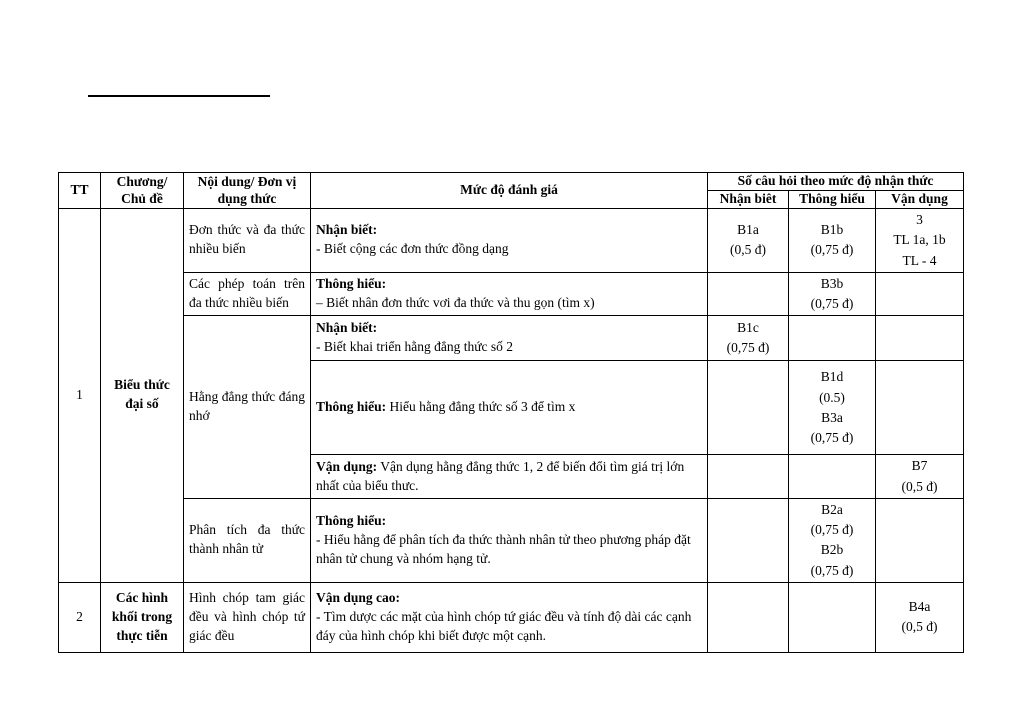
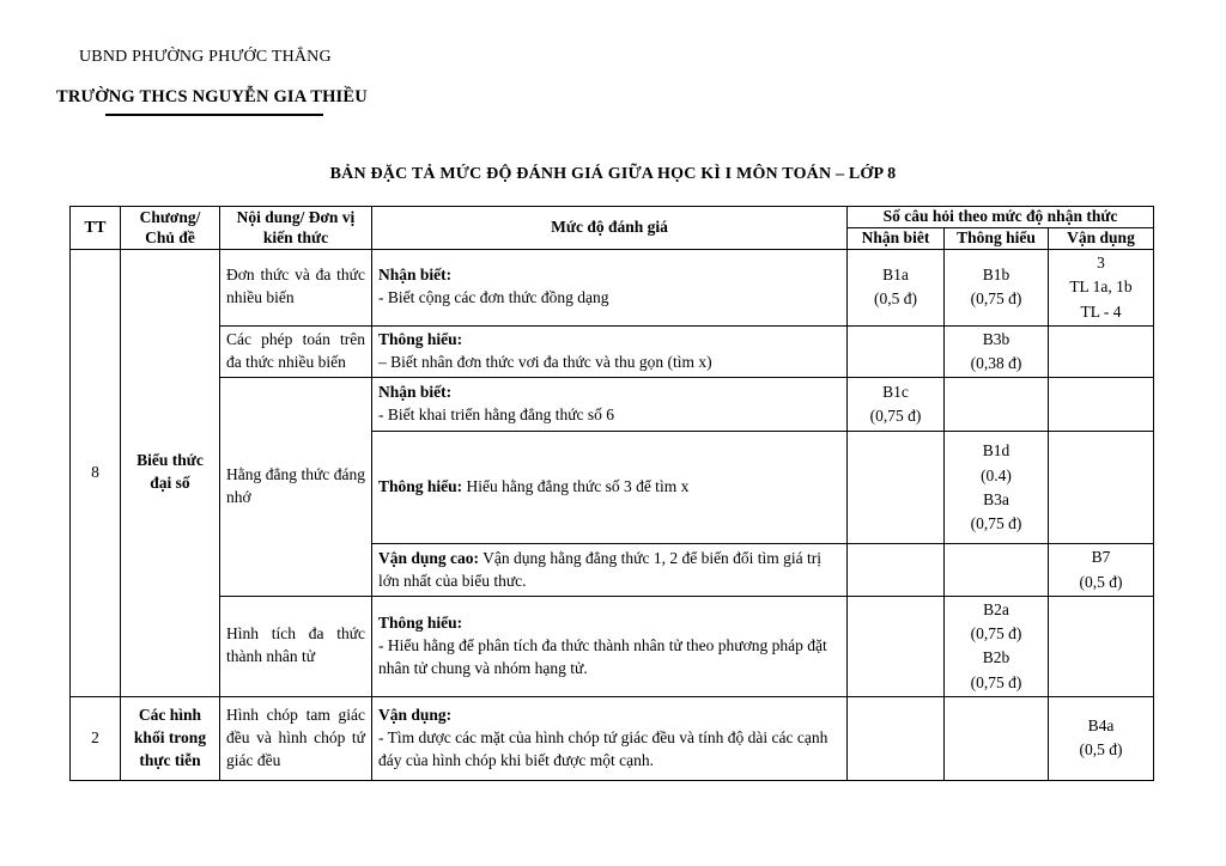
+ UBND PHƯỜNG PHƯỚC THẮNG
+ TRƯỜNG THCS NGUYỄN GIA THIỀU
+ BẢN ĐẶC TẢ MỨC ĐỘ ĐÁNH GIÁ GIỮA HỌC KÌ I MÔN TOÁN – LỚP 8
- TT	Chương/ Chủ đề	Nội dung/ Đơn vị dụng thức	Mức độ đánh giá	Số câu hỏi theo mức độ nhận thức
+ TT	Chương/ Chủ đề	Nội dung/ Đơn vị kiến thức	Mức độ đánh giá	Số câu hỏi theo mức độ nhận thức
  Nhận biêt	Thông hiểu	Vận dụng
- 1	Biểu thức đại số	Đơn thức và đa thức nhiều biến	Nhận biết:- Biết cộng các đơn thức đồng dạng	B1a (0,5 đ)	B1b (0,75 đ)	3 TL 1a, 1b TL - 4
+ 8	Biểu thức đại số	Đơn thức và đa thức nhiều biến	Nhận biết:- Biết cộng các đơn thức đồng dạng	B1a (0,5 đ)	B1b (0,75 đ)	3 TL 1a, 1b TL - 4
- Các phép toán trên đa thức nhiều biến	Thông hiểu:– Biết nhân đơn thức vơi đa thức và thu gọn (tìm x)		B3b (0,75 đ)
+ Các phép toán trên đa thức nhiều biến	Thông hiểu:– Biết nhân đơn thức vơi đa thức và thu gọn (tìm x)		B3b (0,38 đ)
- Hằng đẳng thức đáng nhớ	Nhận biết:- Biết khai triển hằng đẳng thức số 2	B1c (0,75 đ)
+ Hằng đẳng thức đáng nhớ	Nhận biết:- Biết khai triển hằng đẳng thức số 6	B1c (0,75 đ)
- Thông hiểu: Hiểu hằng đẳng thức số 3 để tìm x		B1d (0.5) B3a (0,75 đ)
+ Thông hiểu: Hiểu hằng đẳng thức số 3 để tìm x		B1d (0.4) B3a (0,75 đ)
- Vận dụng: Vận dụng hằng đẳng thức 1, 2 để biến đổi tìm giá trị lớn nhất của biểu thưc.			B7 (0,5 đ)
+ Vận dụng cao: Vận dụng hằng đẳng thức 1, 2 để biến đổi tìm giá trị lớn nhất của biểu thưc.			B7 (0,5 đ)
- Phân tích đa thức thành nhân tử	Thông hiểu:- Hiểu hằng để phân tích đa thức thành nhân tử theo phương pháp đặt nhân tử chung và nhóm hạng tử.		B2a (0,75 đ) B2b (0,75 đ)
+ Hình tích đa thức thành nhân tử	Thông hiểu:- Hiểu hằng để phân tích đa thức thành nhân tử theo phương pháp đặt nhân tử chung và nhóm hạng tử.		B2a (0,75 đ) B2b (0,75 đ)
- 2	Các hình khối trong thực tiễn	Hình chóp tam giác đều và hình chóp tứ giác đều	Vận dụng cao:- Tìm dược các mặt của hình chóp tứ giác đều và tính độ dài các cạnh đáy của hình chóp khi biết được một cạnh.			B4a (0,5 đ)
+ 2	Các hình khối trong thực tiễn	Hình chóp tam giác đều và hình chóp tứ giác đều	Vận dụng:- Tìm dược các mặt của hình chóp tứ giác đều và tính độ dài các cạnh đáy của hình chóp khi biết được một cạnh.			B4a (0,5 đ)
